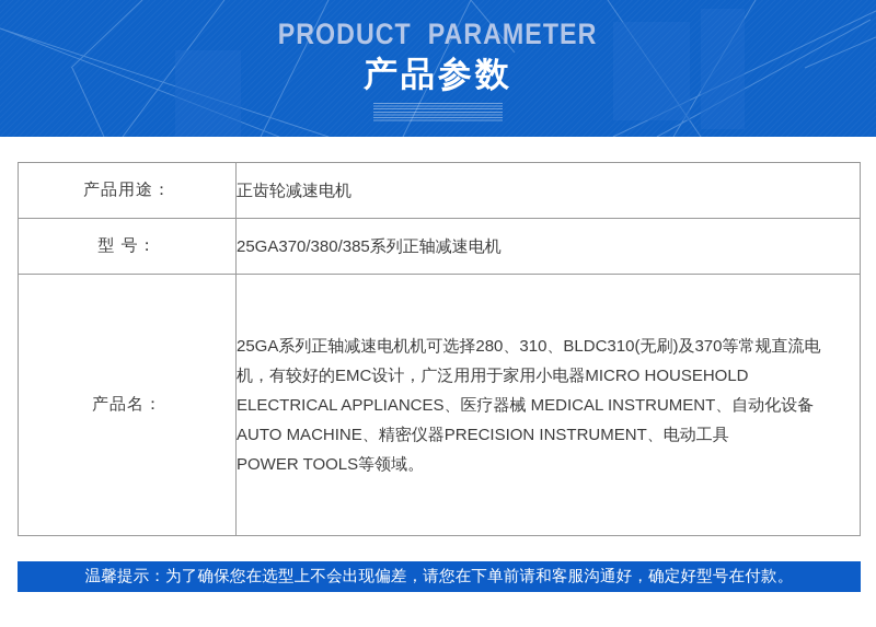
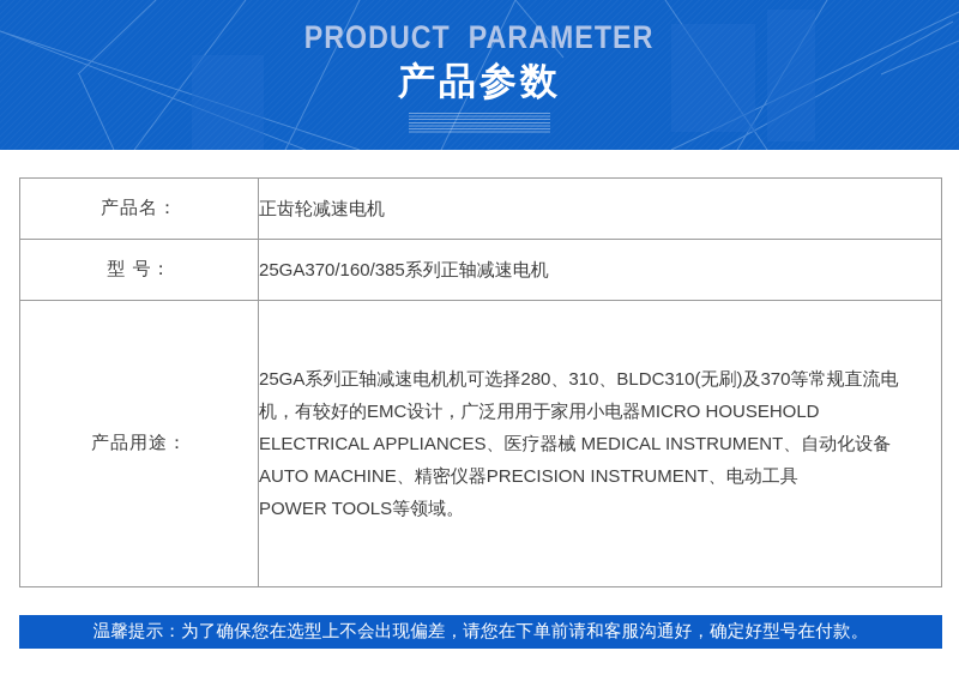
  PRODUCT PARAMETER
  产品参数
- 产品用途：	正齿轮减速电机
+ 产品名：	正齿轮减速电机
- 型 号：	25GA370/380/385系列正轴减速电机
+ 型 号：	25GA370/160/385系列正轴减速电机
- 产品名：	25GA系列正轴减速电机机可选择280、310、BLDC310(无刷)及370等常规直流电机，有较好的EMC设计，广泛用用于家用小电器MICRO HOUSEHOLD ELECTRICAL APPLIANCES、医疗器械 MEDICAL INSTRUMENT、自动化设备 AUTO MACHINE、精密仪器PRECISION INSTRUMENT、电动工具 POWER TOOLS等领域。
+ 产品用途：	25GA系列正轴减速电机机可选择280、310、BLDC310(无刷)及370等常规直流电机，有较好的EMC设计，广泛用用于家用小电器MICRO HOUSEHOLD ELECTRICAL APPLIANCES、医疗器械 MEDICAL INSTRUMENT、自动化设备 AUTO MACHINE、精密仪器PRECISION INSTRUMENT、电动工具 POWER TOOLS等领域。
  温馨提示：为了确保您在选型上不会出现偏差，请您在下单前请和客服沟通好，确定好型号在付款。
